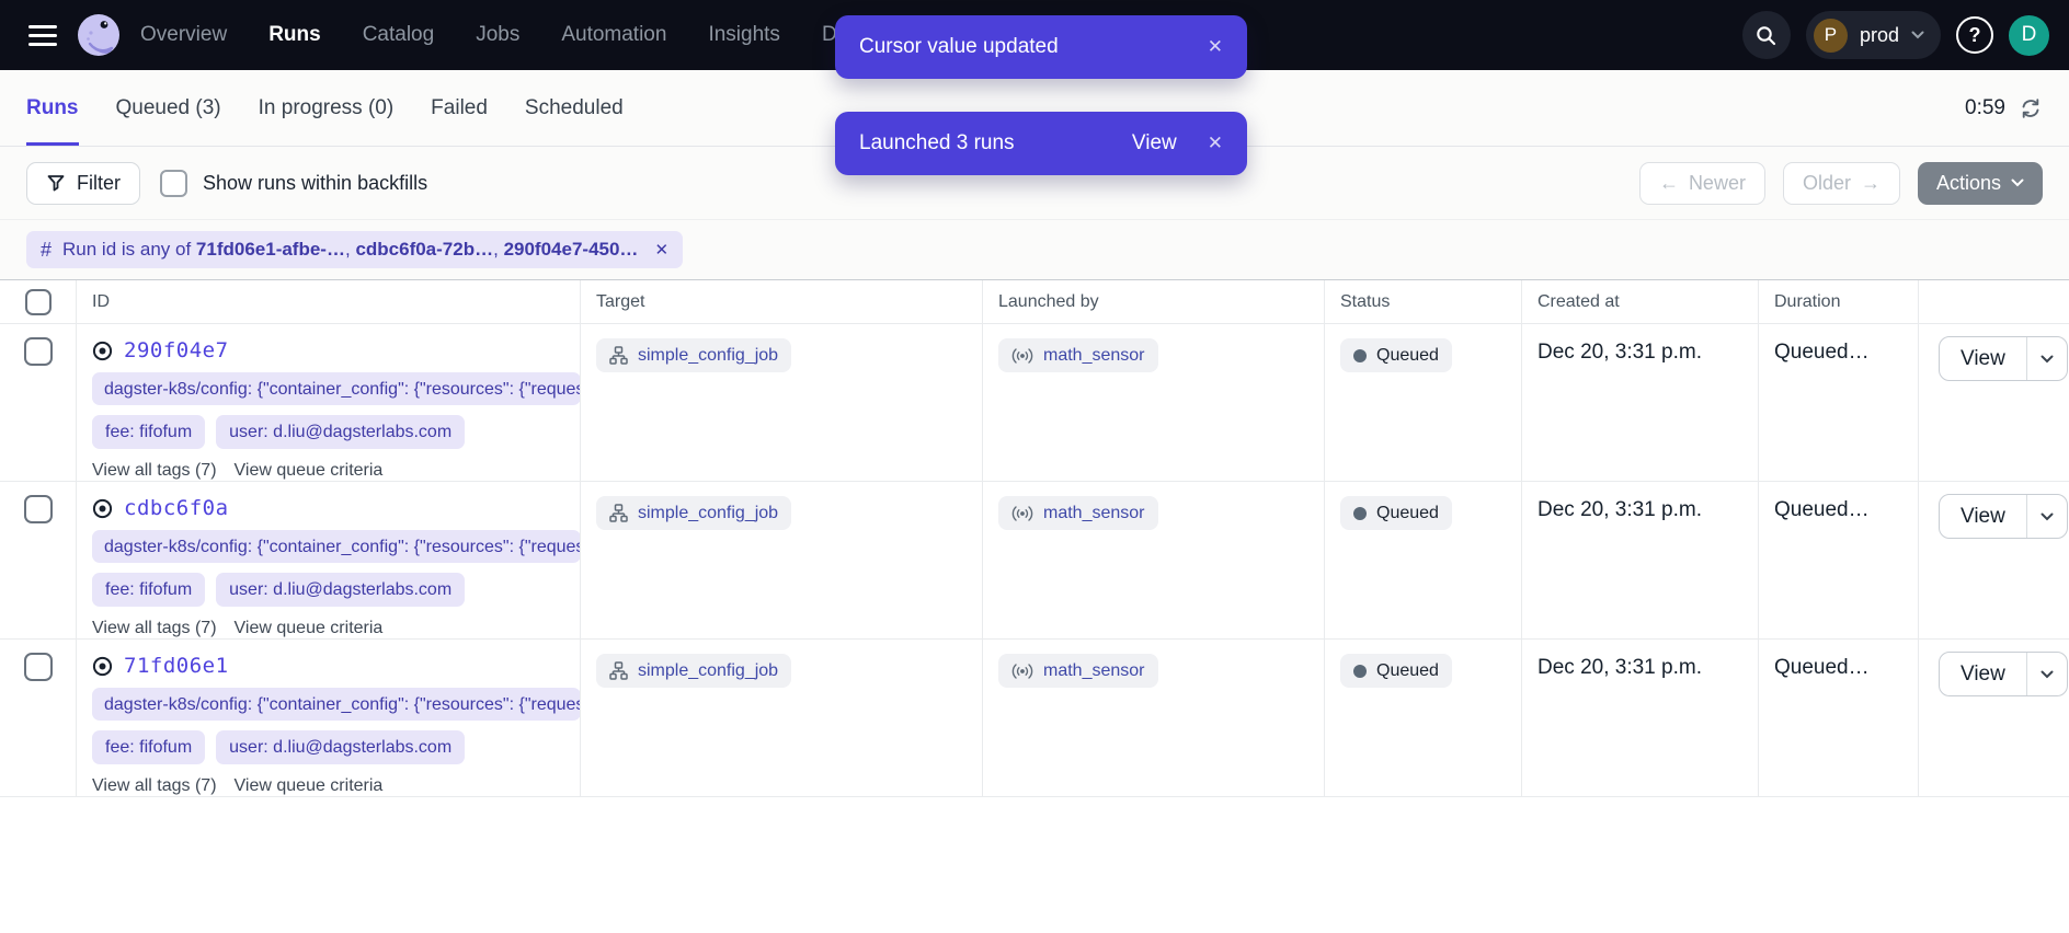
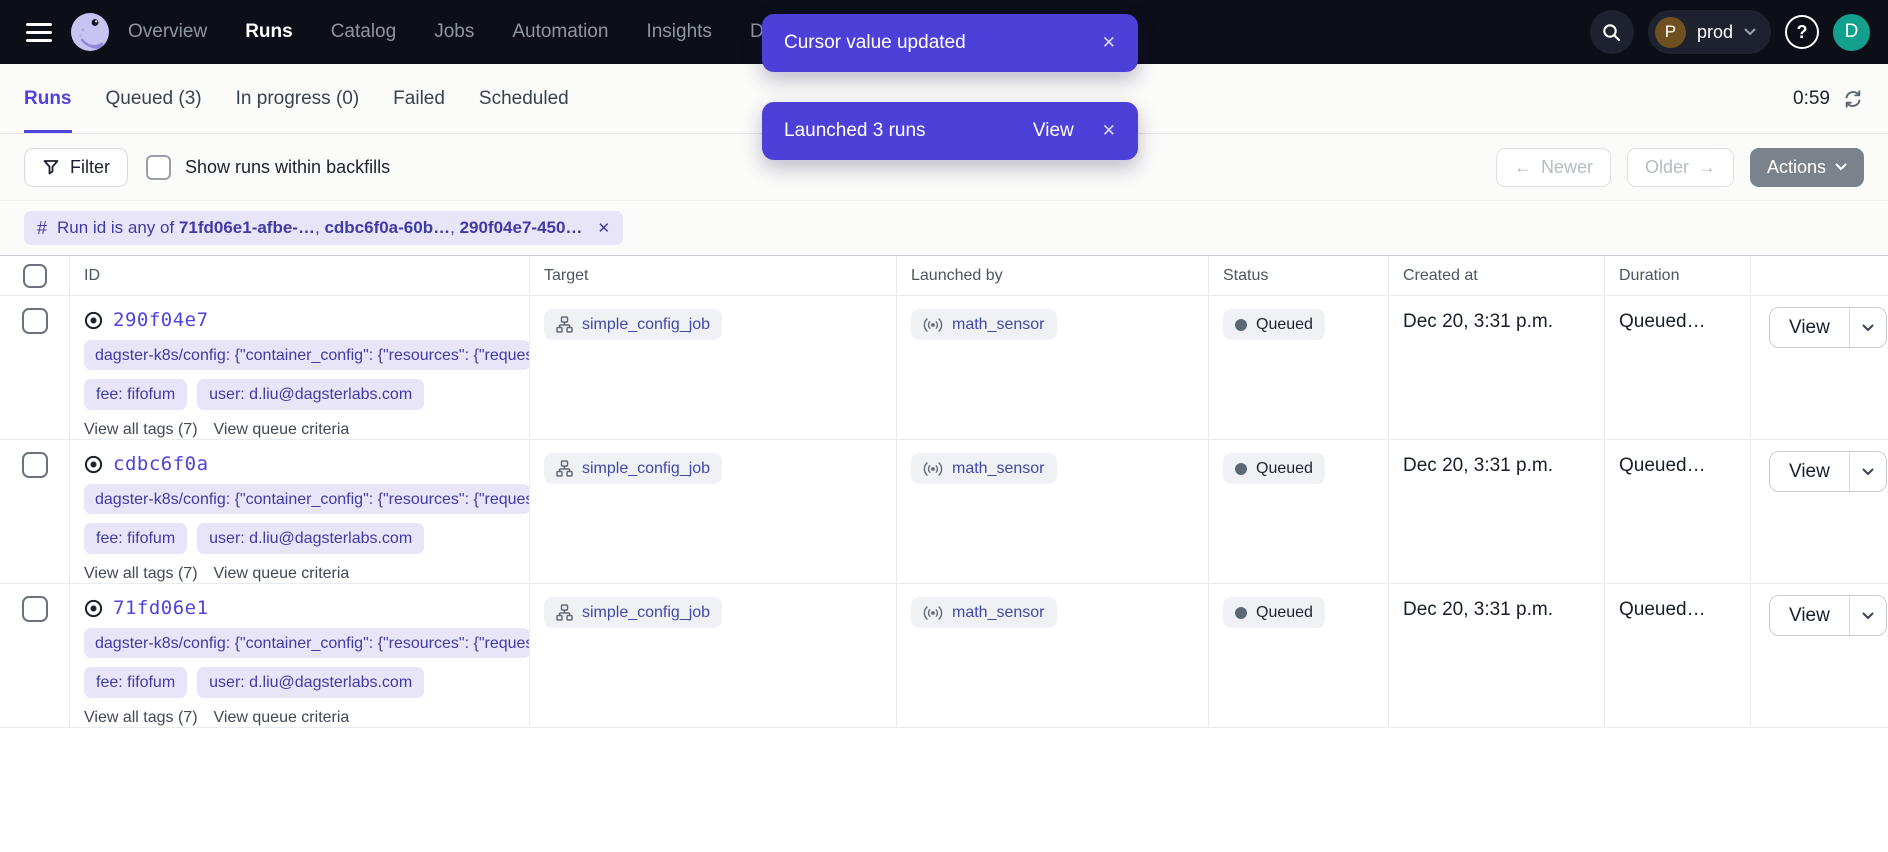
  Overview
  Runs
  Catalog
  Jobs
  Automation
  Insights
  P
  prod
  ?
  D
  Cursor value updated
  ✕
  Launched 3 runs
  View
  ✕
  Runs
  Queued (3)
  In progress (0)
  Failed
  Scheduled
  0:59
  Filter
  Show runs within backfills
  ←
  Newer
  Older
  →
  Actions
  #
- Run id is any of 71fd06e1-afbe-…, cdbc6f0a-72b…, 290f04e7-450…
+ Run id is any of 71fd06e1-afbe-…, cdbc6f0a-60b…, 290f04e7-450…
  ✕
  ID
  Target
  Launched by
  Status
  Created at
  Duration
  290f04e7
  dagster-k8s/config: {"container_config": {"resources": {"reque
  fee: fifofum
  user: d.liu@dagsterlabs.com
  View all tags (7)
  View queue criteria
  simple_config_job
  math_sensor
  Queued
  Dec 20, 3:31 p.m.
  Queued…
  View
  cdbc6f0a
  dagster-k8s/config: {"container_config": {"resources": {"reque
  fee: fifofum
  user: d.liu@dagsterlabs.com
  View all tags (7)
  View queue criteria
  simple_config_job
  math_sensor
  Queued
  Dec 20, 3:31 p.m.
  Queued…
  View
  71fd06e1
  dagster-k8s/config: {"container_config": {"resources": {"reque
  fee: fifofum
  user: d.liu@dagsterlabs.com
  View all tags (7)
  View queue criteria
  simple_config_job
  math_sensor
  Queued
  Dec 20, 3:31 p.m.
  Queued…
  View
